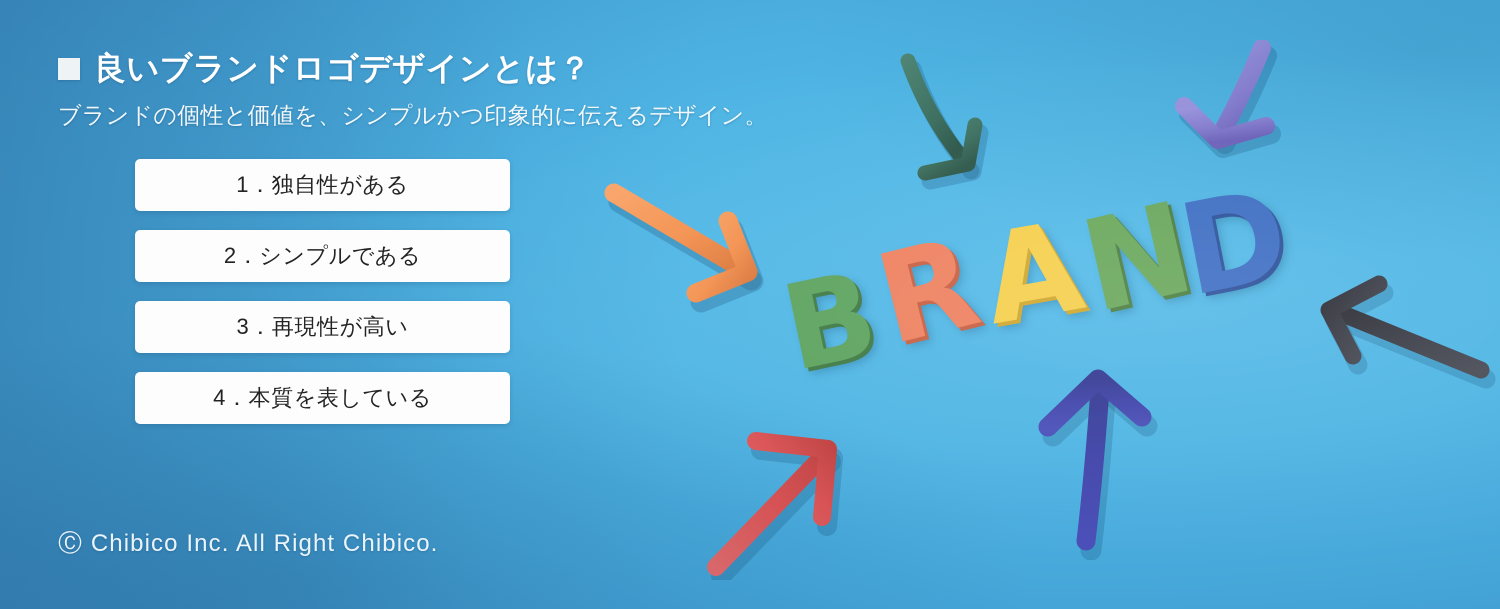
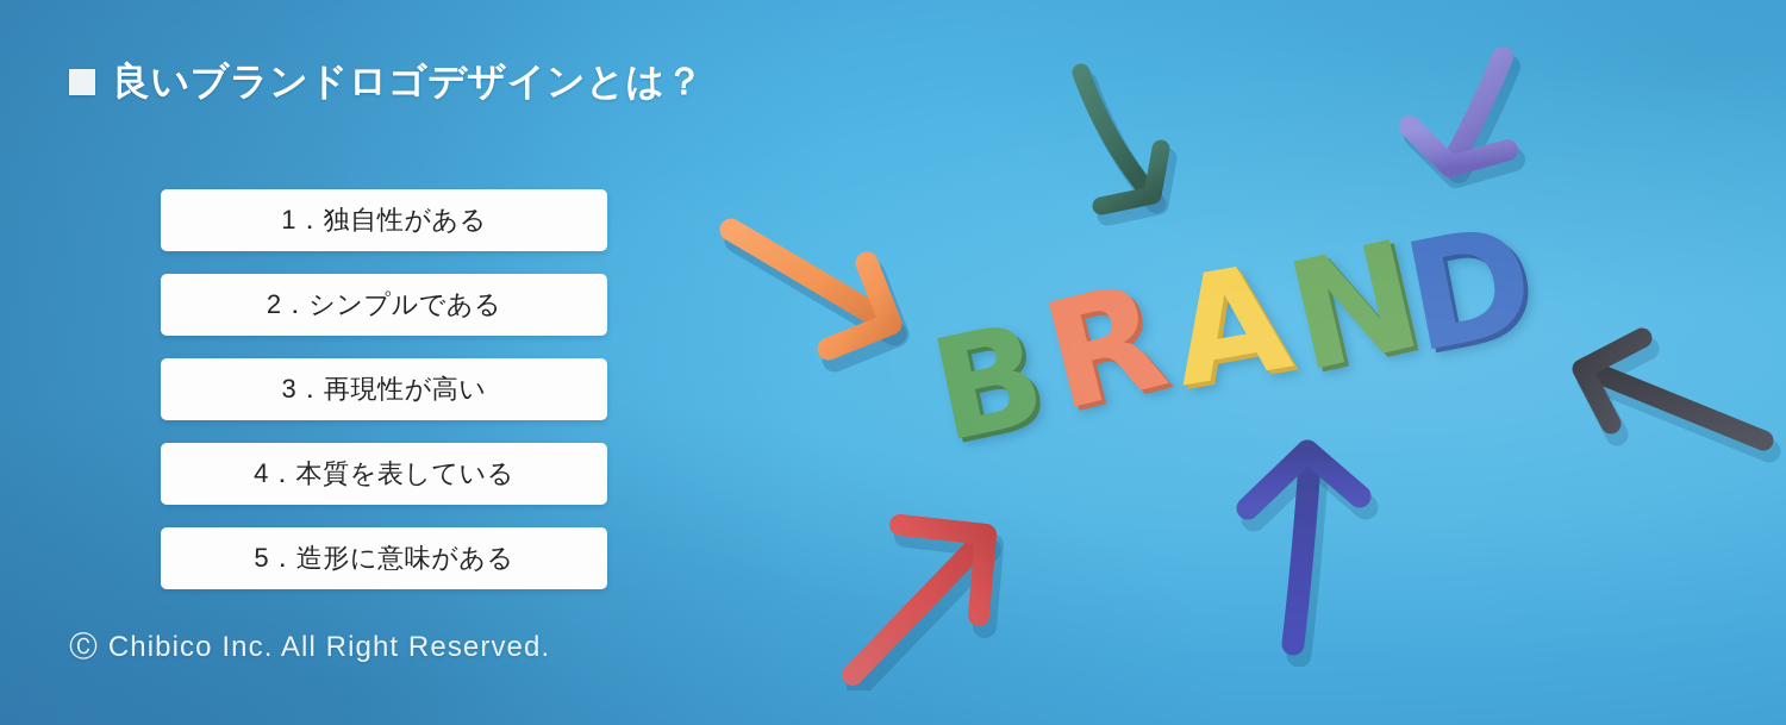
  良いブランドロゴデザインとは？
- ブランドの個性と価値を、シンプルかつ印象的に伝えるデザイン。
  1．独自性がある
  2．シンプルである
  3．再現性が高い
  4．本質を表している
+ 5．造形に意味がある
- Ⓒ Chibico Inc. All Right Chibico.
+ Ⓒ Chibico Inc. All Right Reserved.
